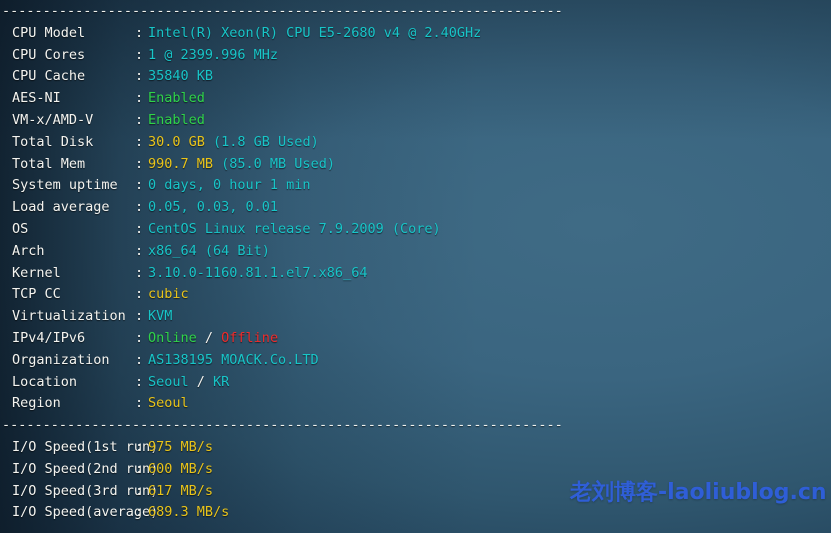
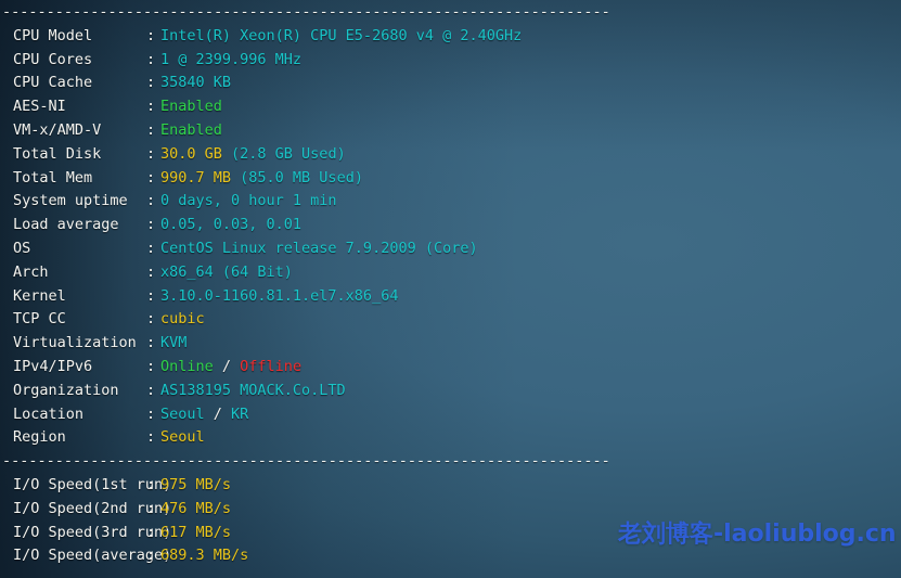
  ---------------------------------------------------------------------
  CPU Model : Intel(R) Xeon(R) CPU E5-2680 v4 @ 2.40GHz
  CPU Cores : 1 @ 2399.996 MHz
  CPU Cache : 35840 KB
  AES-NI : Enabled
  VM-x/AMD-V : Enabled
- Total Disk : 30.0 GB (1.8 GB Used)
+ Total Disk : 30.0 GB (2.8 GB Used)
  Total Mem : 990.7 MB (85.0 MB Used)
  System uptime : 0 days, 0 hour 1 min
  Load average : 0.05, 0.03, 0.01
  OS : CentOS Linux release 7.9.2009 (Core)
  Arch : x86_64 (64 Bit)
  Kernel : 3.10.0-1160.81.1.el7.x86_64
  TCP CC : cubic
  Virtualization : KVM
  IPv4/IPv6 : Online / Offline
  Organization : AS138195 MOACK.Co.LTD
  Location : Seoul / KR
  Region : Seoul
  ---------------------------------------------------------------------
  I/O Speed(1st run: 975 MB/s
- I/O Speed(2nd run: 600 MB/s
+ I/O Speed(2nd run: 476 MB/s
  I/O Speed(3rd run: 617 MB/s
  I/O Speed(average: 689.3 MB/s
  老刘博客-laoliublog.cn
